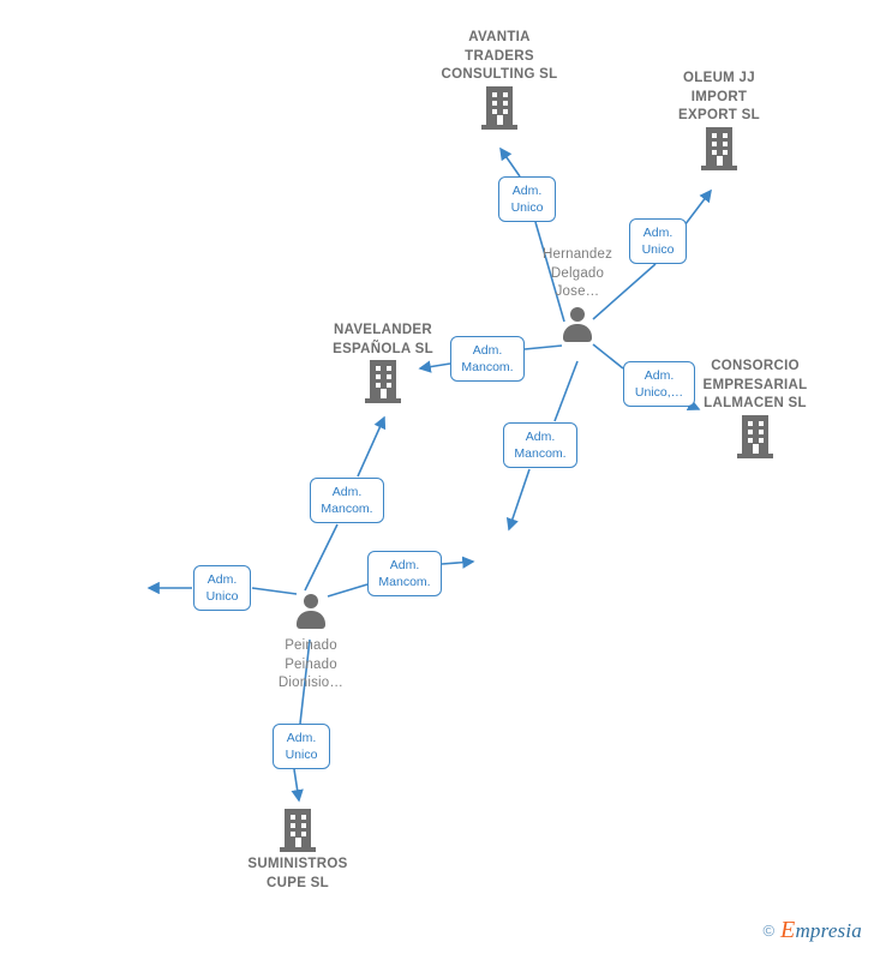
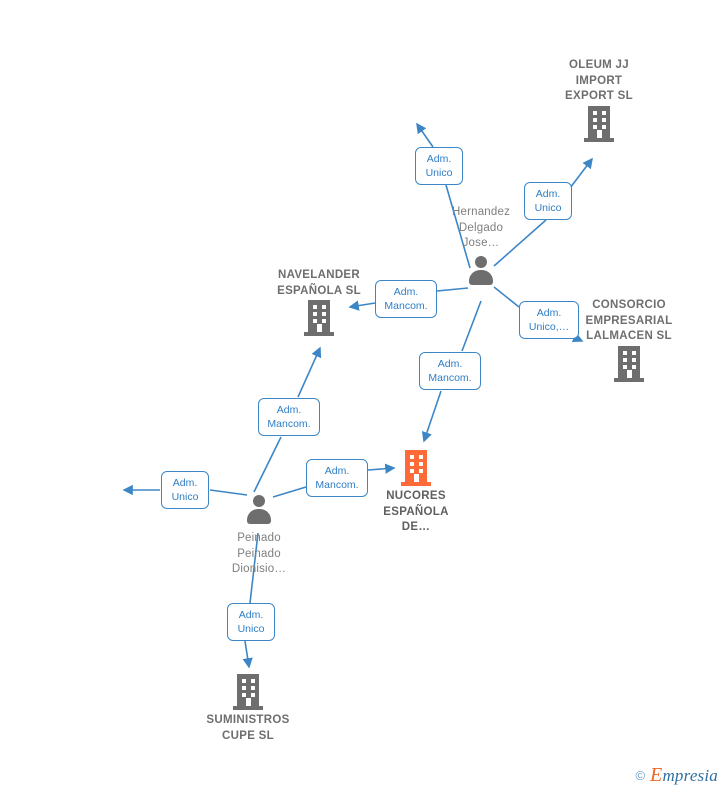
- AVANTIA
- TRADERS
- CONSULTING SL
  OLEUM JJ
  IMPORT
  EXPORT SL
  Hernandez
  Delgado
  Jose…
  NAVELANDER
  ESPAÑOLA SL
  CONSORCIO
  EMPRESARIAL
  LALMACEN SL
+ NUCORES
+ ESPAÑOLA
+ DE…
  Peinado
  Peinado
  Dionisio…
  SUMINISTROS
  CUPE SL
  Adm.
  Unico
  Adm.
  Unico
  Adm.
  Mancom.
  Adm.
  Unico,…
  Adm.
  Mancom.
  Adm.
  Mancom.
  Adm.
  Unico
  Adm.
  Mancom.
  Adm.
  Unico
  ©
  Empresia
